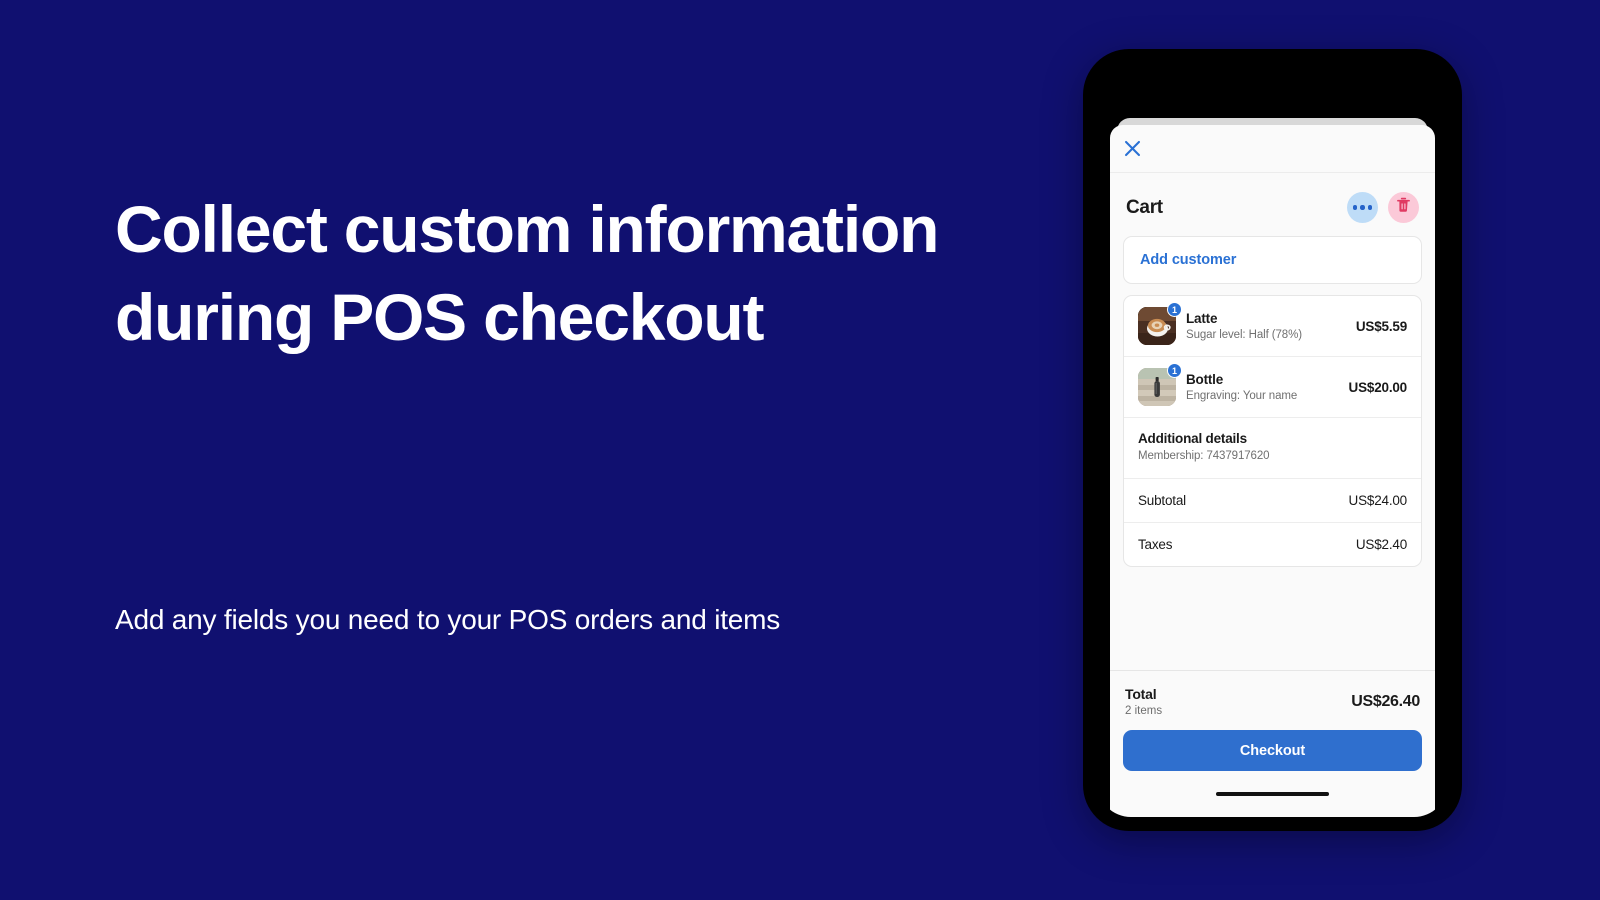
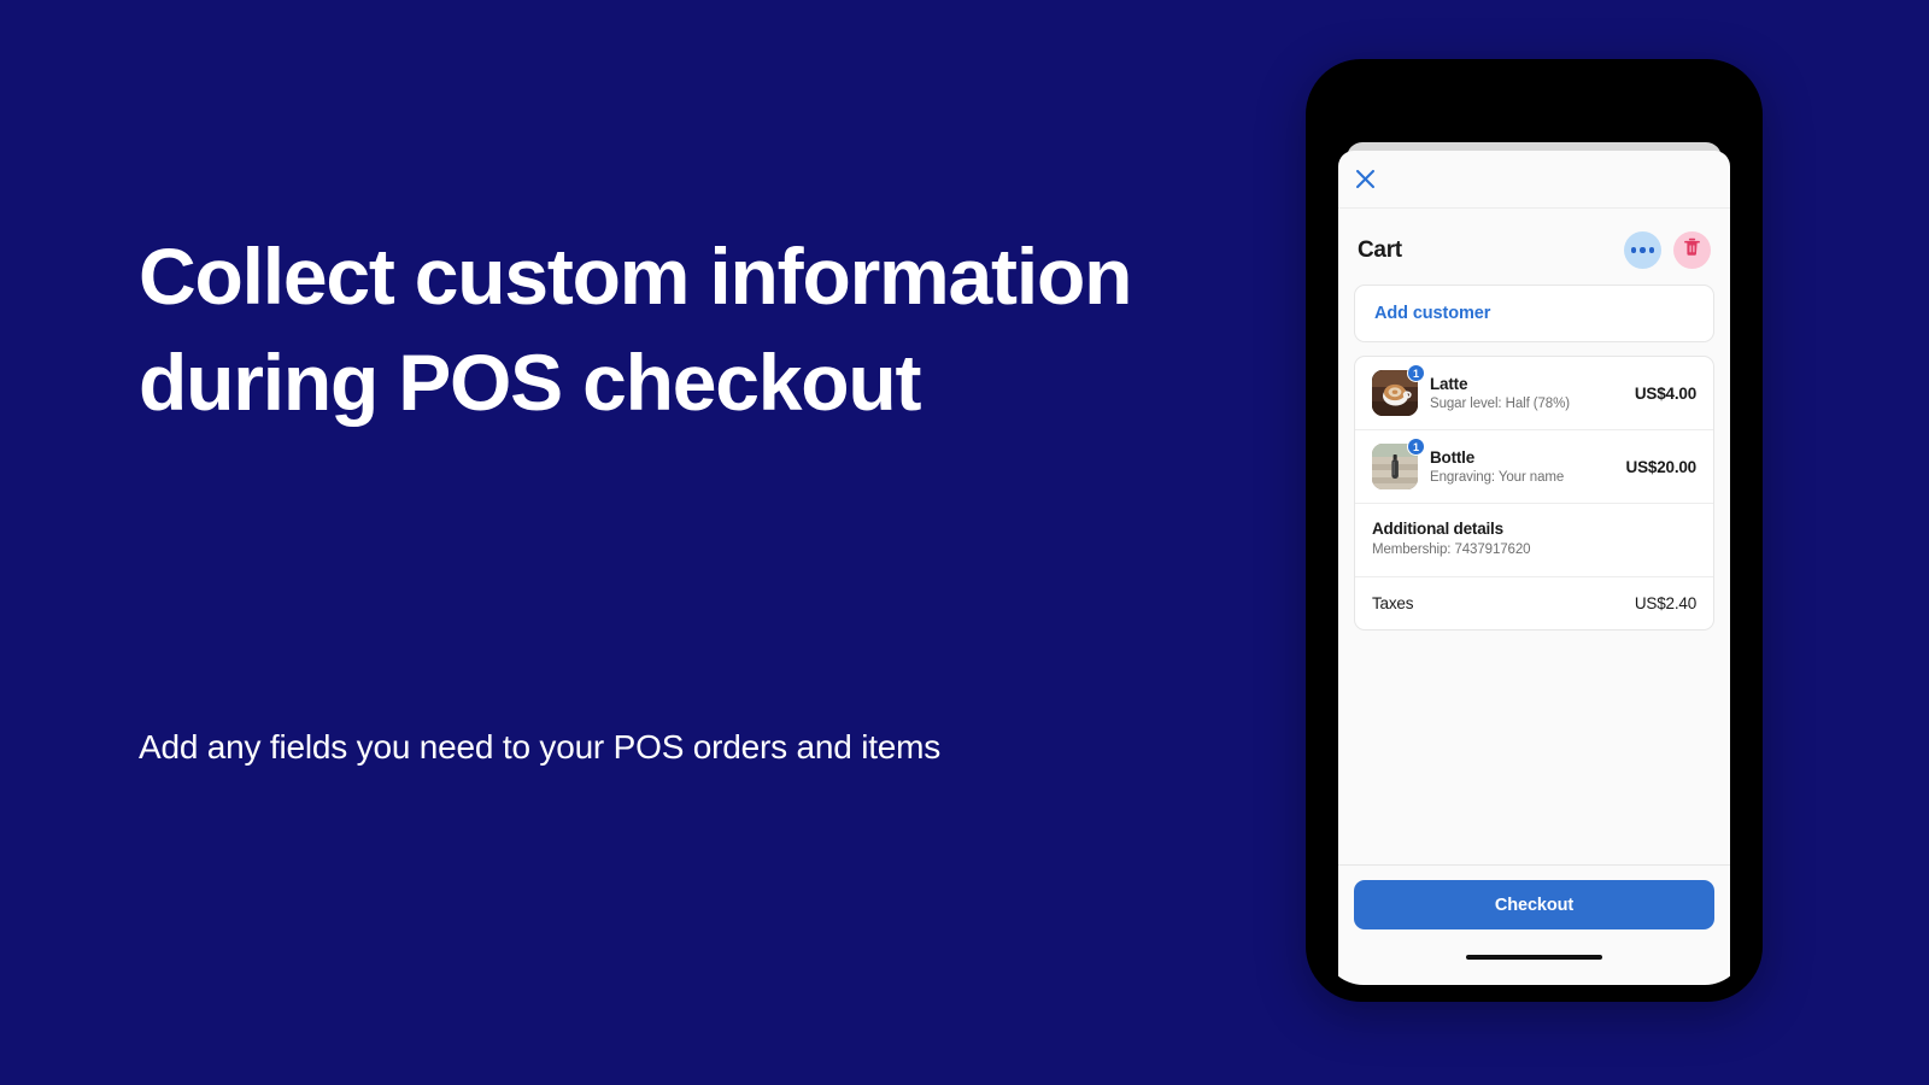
  Collect custom information during POS checkout
  Add any fields you need to your POS orders and items
  Cart
  Add customer
  1
  Latte
  Sugar level: Half (78%)
- US$5.59
+ US$4.00
  1
  Bottle
  Engraving: Your name
  US$20.00
  Additional details
  Membership: 7437917620
- Subtotal
- US$24.00
  Taxes
  US$2.40
- Total
- 2 items
- US$26.40
  Checkout
